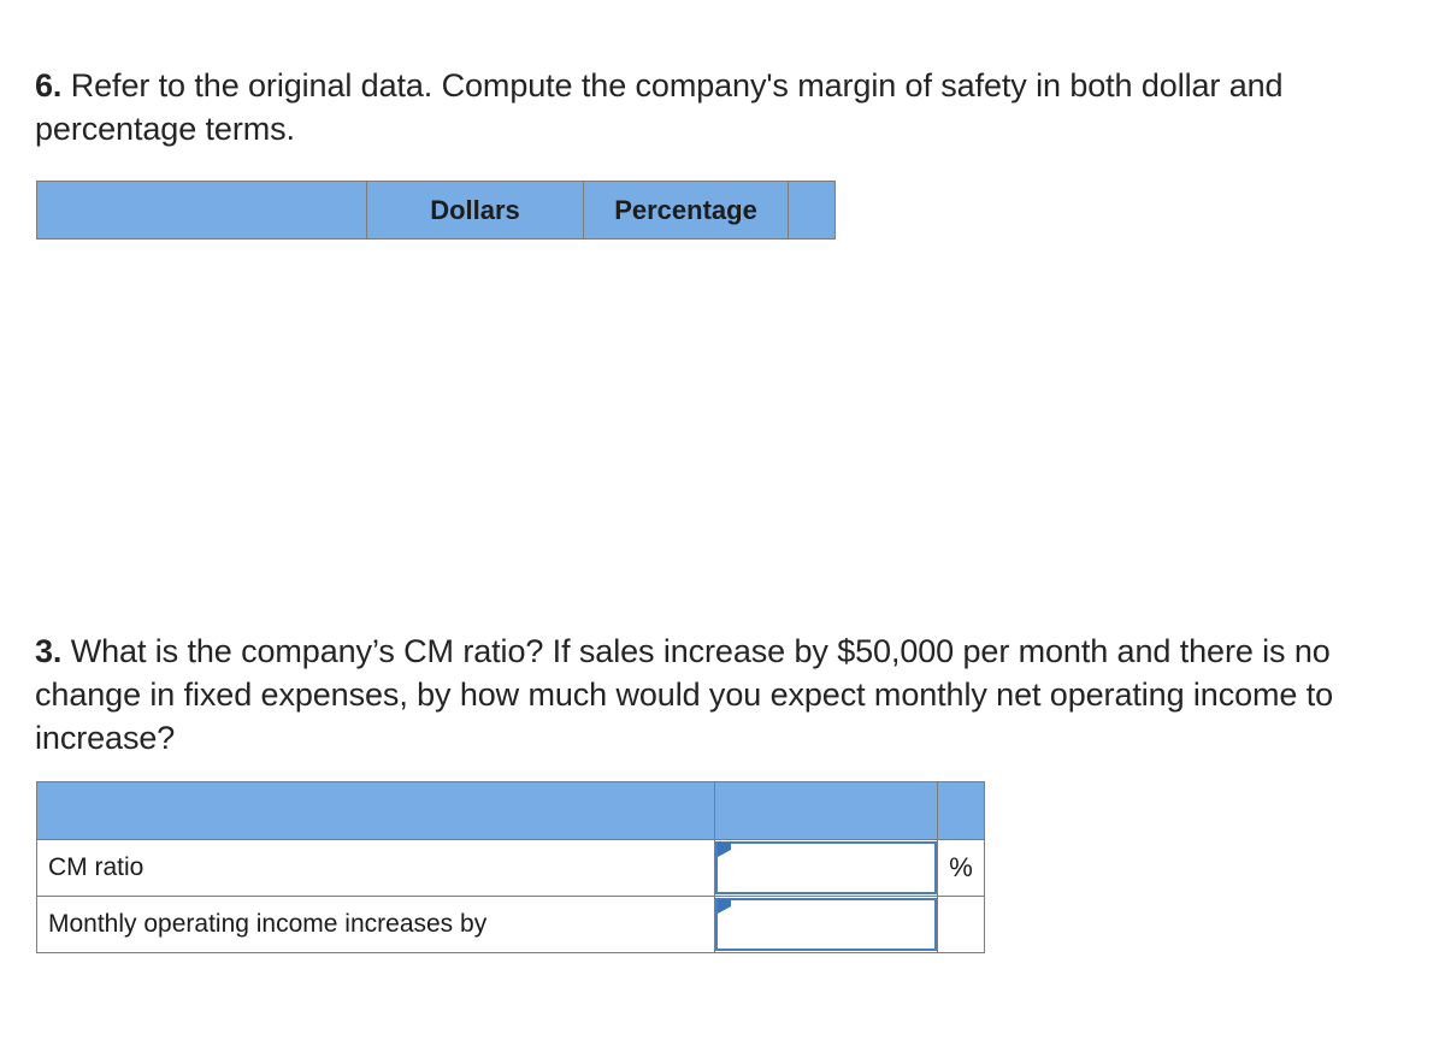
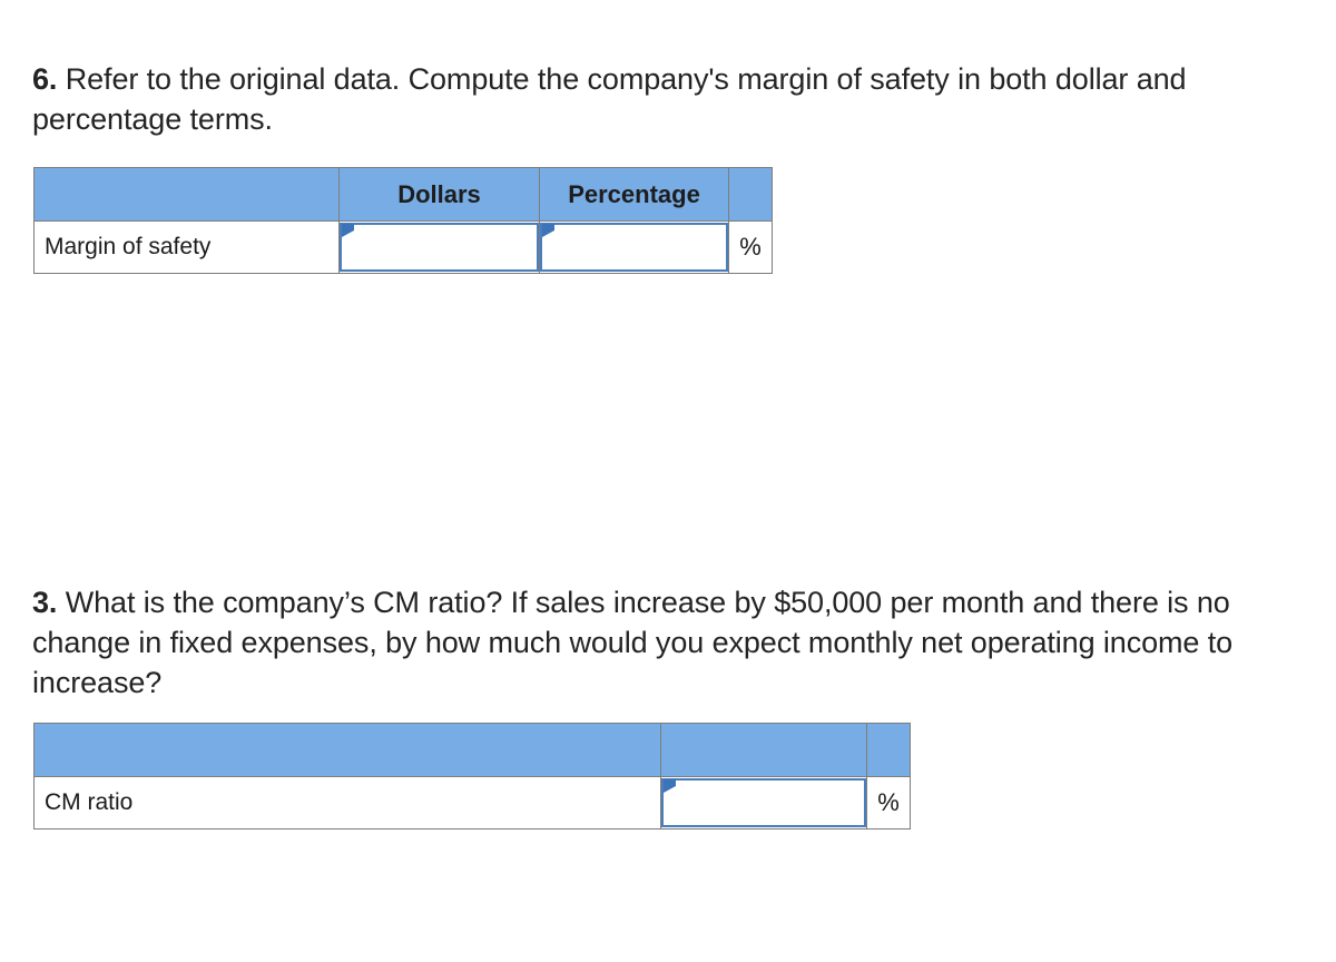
  6. Refer to the original data. Compute the company's margin of safety in both dollar and percentage terms.
  	Dollars	Percentage
+ Margin of safety			%
  3. What is the company’s CM ratio? If sales increase by $50,000 per month and there is no change in fixed expenses, by how much would you expect monthly net operating income to increase?
  CM ratio		%
- Monthly operating income increases by
